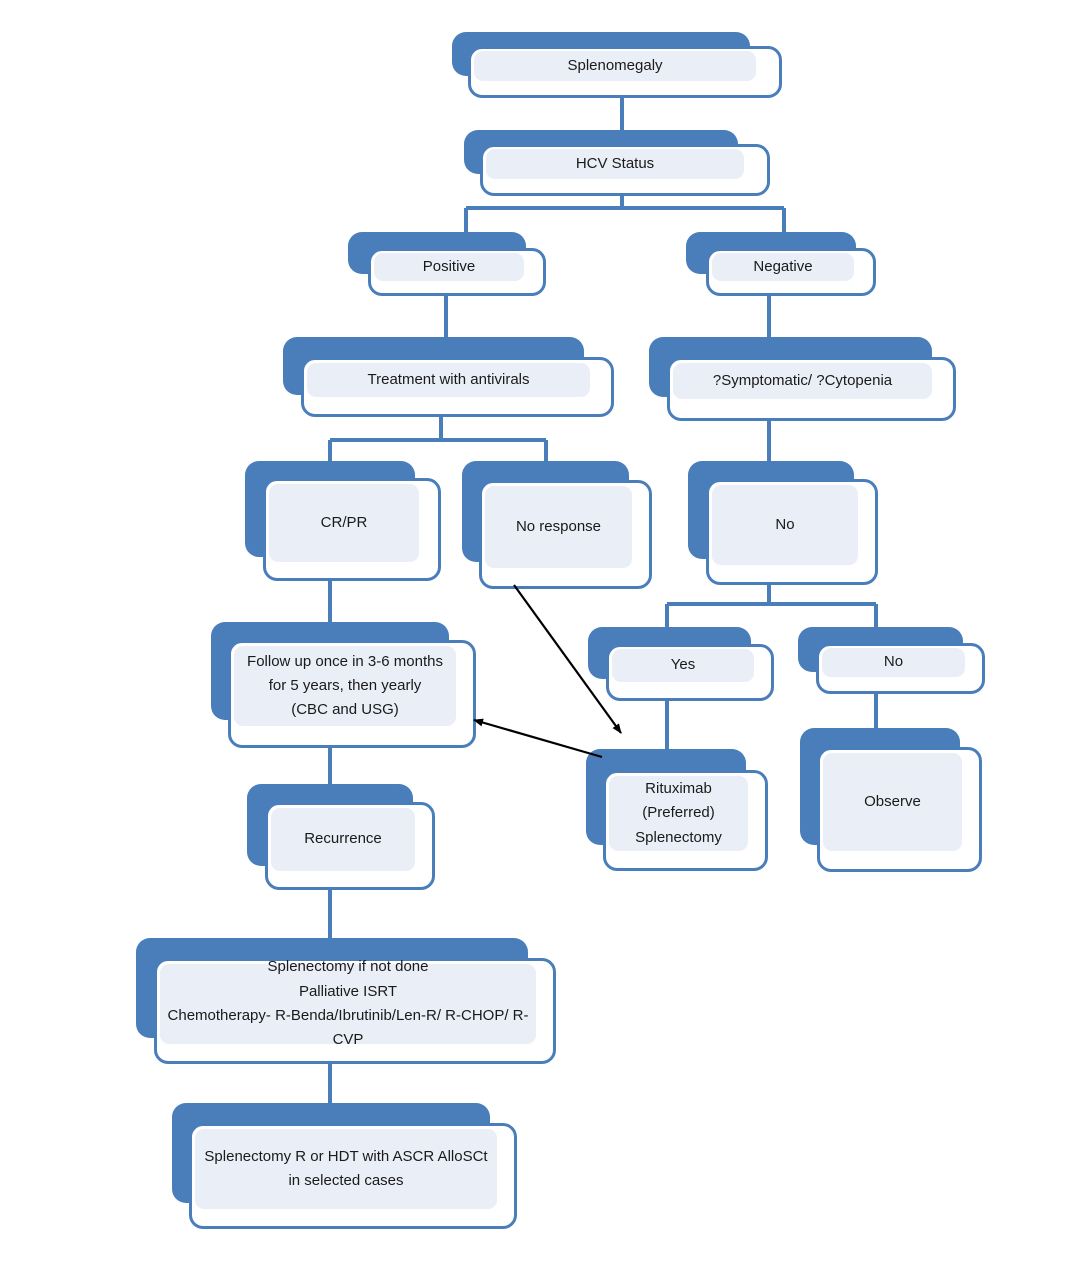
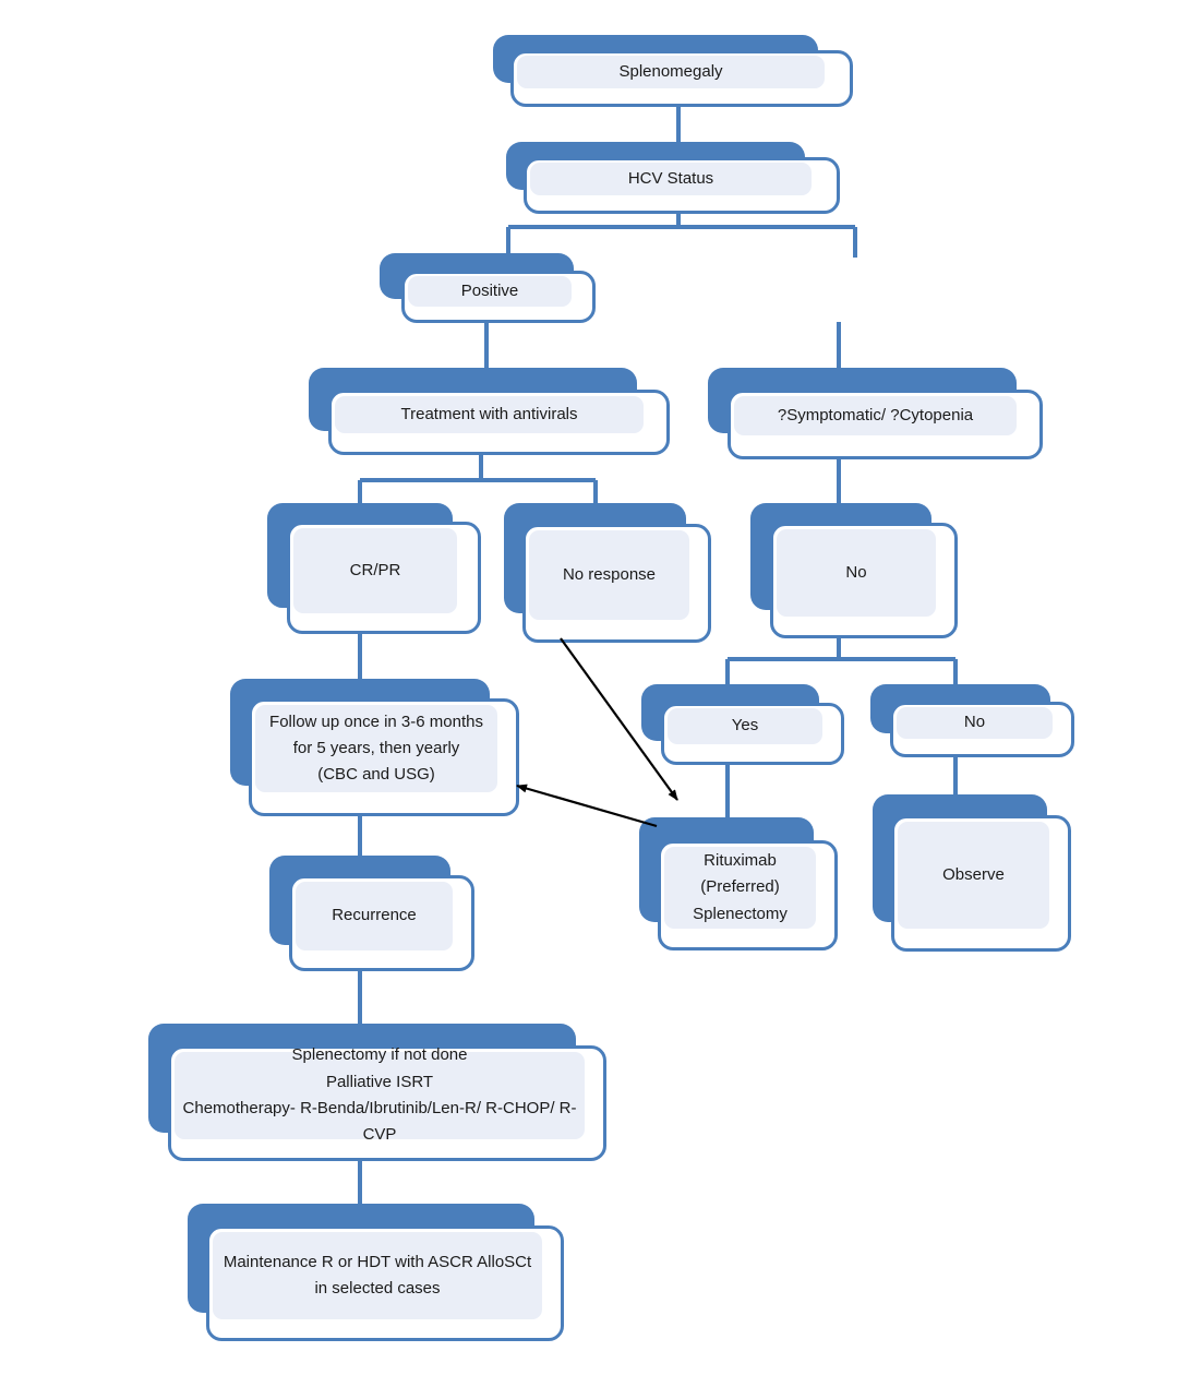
  Splenomegaly
  HCV Status
  Positive
- Negative
  Treatment with antivirals
  ?Symptomatic/ ?Cytopenia
  CR/PR
  No response
  No
  Follow up once in 3-6 months for 5 years, then yearly
  (CBC and USG)
  Yes
  No
  Rituximab (Preferred)
  Splenectomy
  Observe
  Recurrence
  Splenectomy if not done
  Palliative ISRT
  Chemotherapy- R-Benda/Ibrutinib/Len-R/ R-CHOP/ R-CVP
- Splenectomy R or HDT with ASCR AlloSCt in selected cases
+ Maintenance R or HDT with ASCR AlloSCt in selected cases
